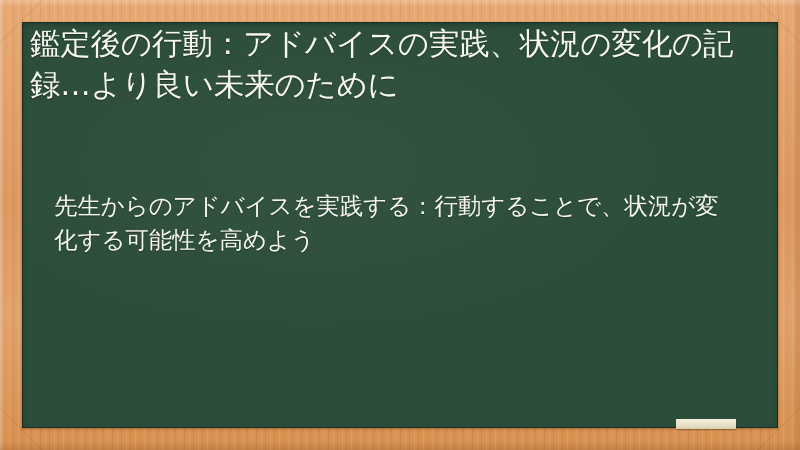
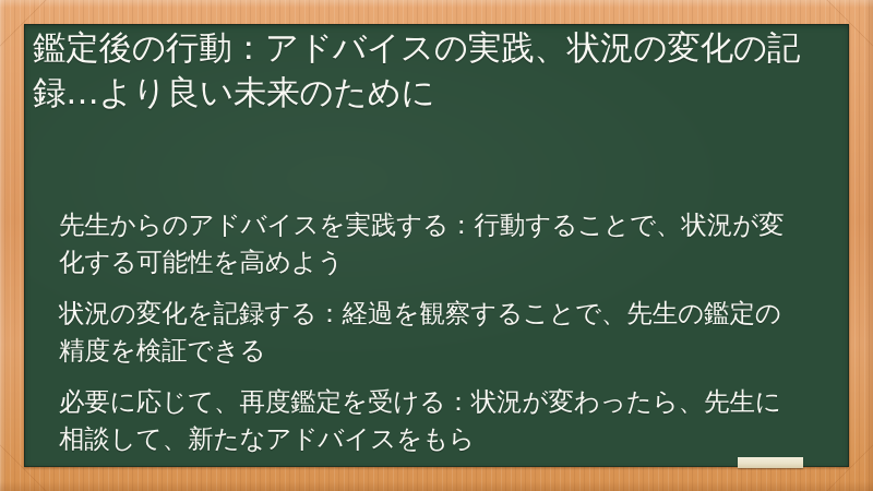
  鑑定後の行動：アドバイスの実践、状況の変化の記録…より良い未来のために
  先生からのアドバイスを実践する：行動することで、状況が変化する可能性を高めよう
+ 状況の変化を記録する：経過を観察することで、先生の鑑定の精度を検証できる
+ 必要に応じて、再度鑑定を受ける：状況が変わったら、先生に相談して、新たなアドバイスをもら
